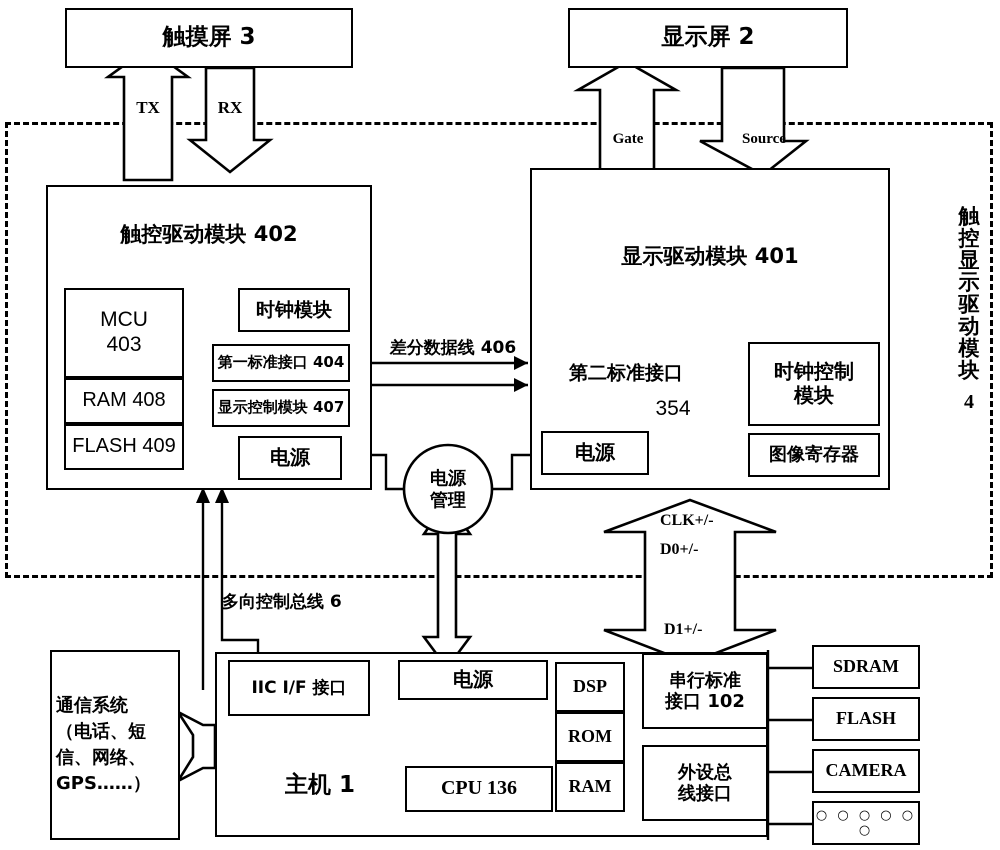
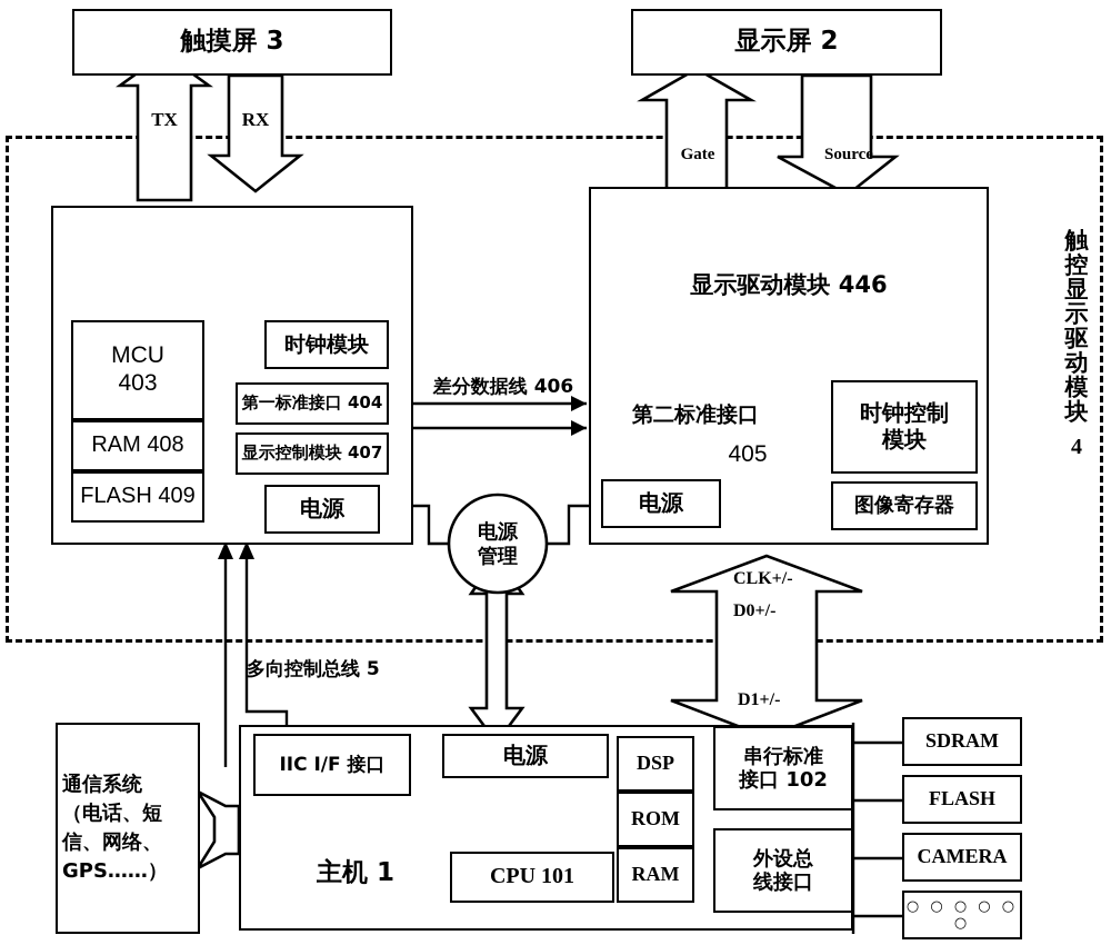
  触摸屏 3
  显示屏 2
  TX
  RX
  Gate
  Source
- 触控驱动模块 402
  MCU
  403
  RAM 408
  FLASH 409
  时钟模块
  第一标准接口 404
  显示控制模块 407
  电源
- 显示驱动模块 401
+ 显示驱动模块 446
  第二标准接口
- 354
+ 405
  电源
  时钟控制
  模块
  图像寄存器
  差分数据线 406
  电源
  管理
- 多向控制总线 6
+ 多向控制总线 5
  CLK+/-
  D0+/-
  D1+/-
  触
  控
  显
  示
  驱
  动
  模
  块
  4
  通信系统
  （电话、短
  信、网络、
  GPS……）
  主机 1
  IIC I/F 接口
  电源
- CPU 136
+ CPU 101
  DSP
  ROM
  RAM
  串行标准
  接口 102
  外设总
  线接口
  SDRAM
  FLASH
  CAMERA
  ○ ○ ○ ○ ○ ○
